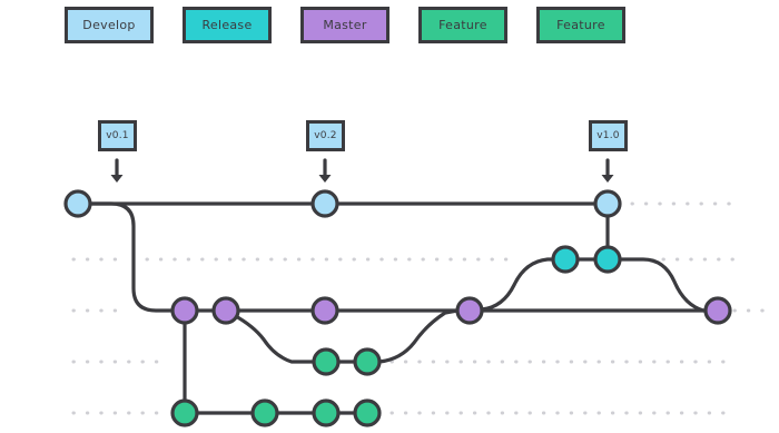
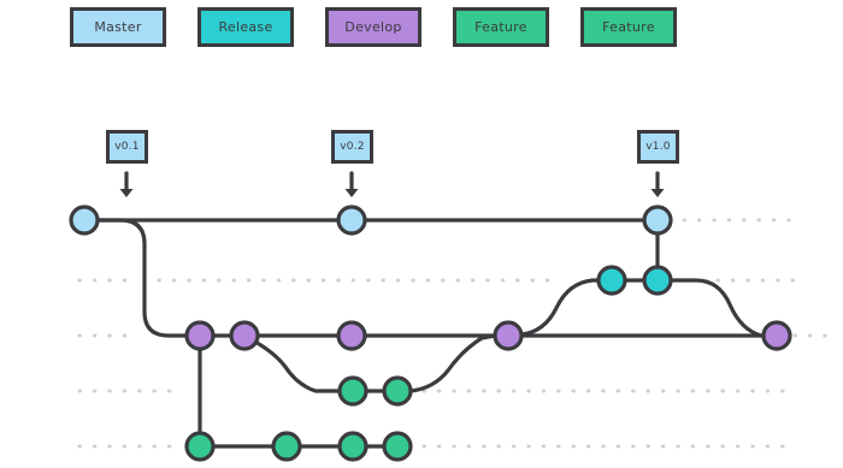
- Develop
+ Master
  Release
- Master
+ Develop
  Feature
  Feature
  v0.1
  v0.2
  v1.0
